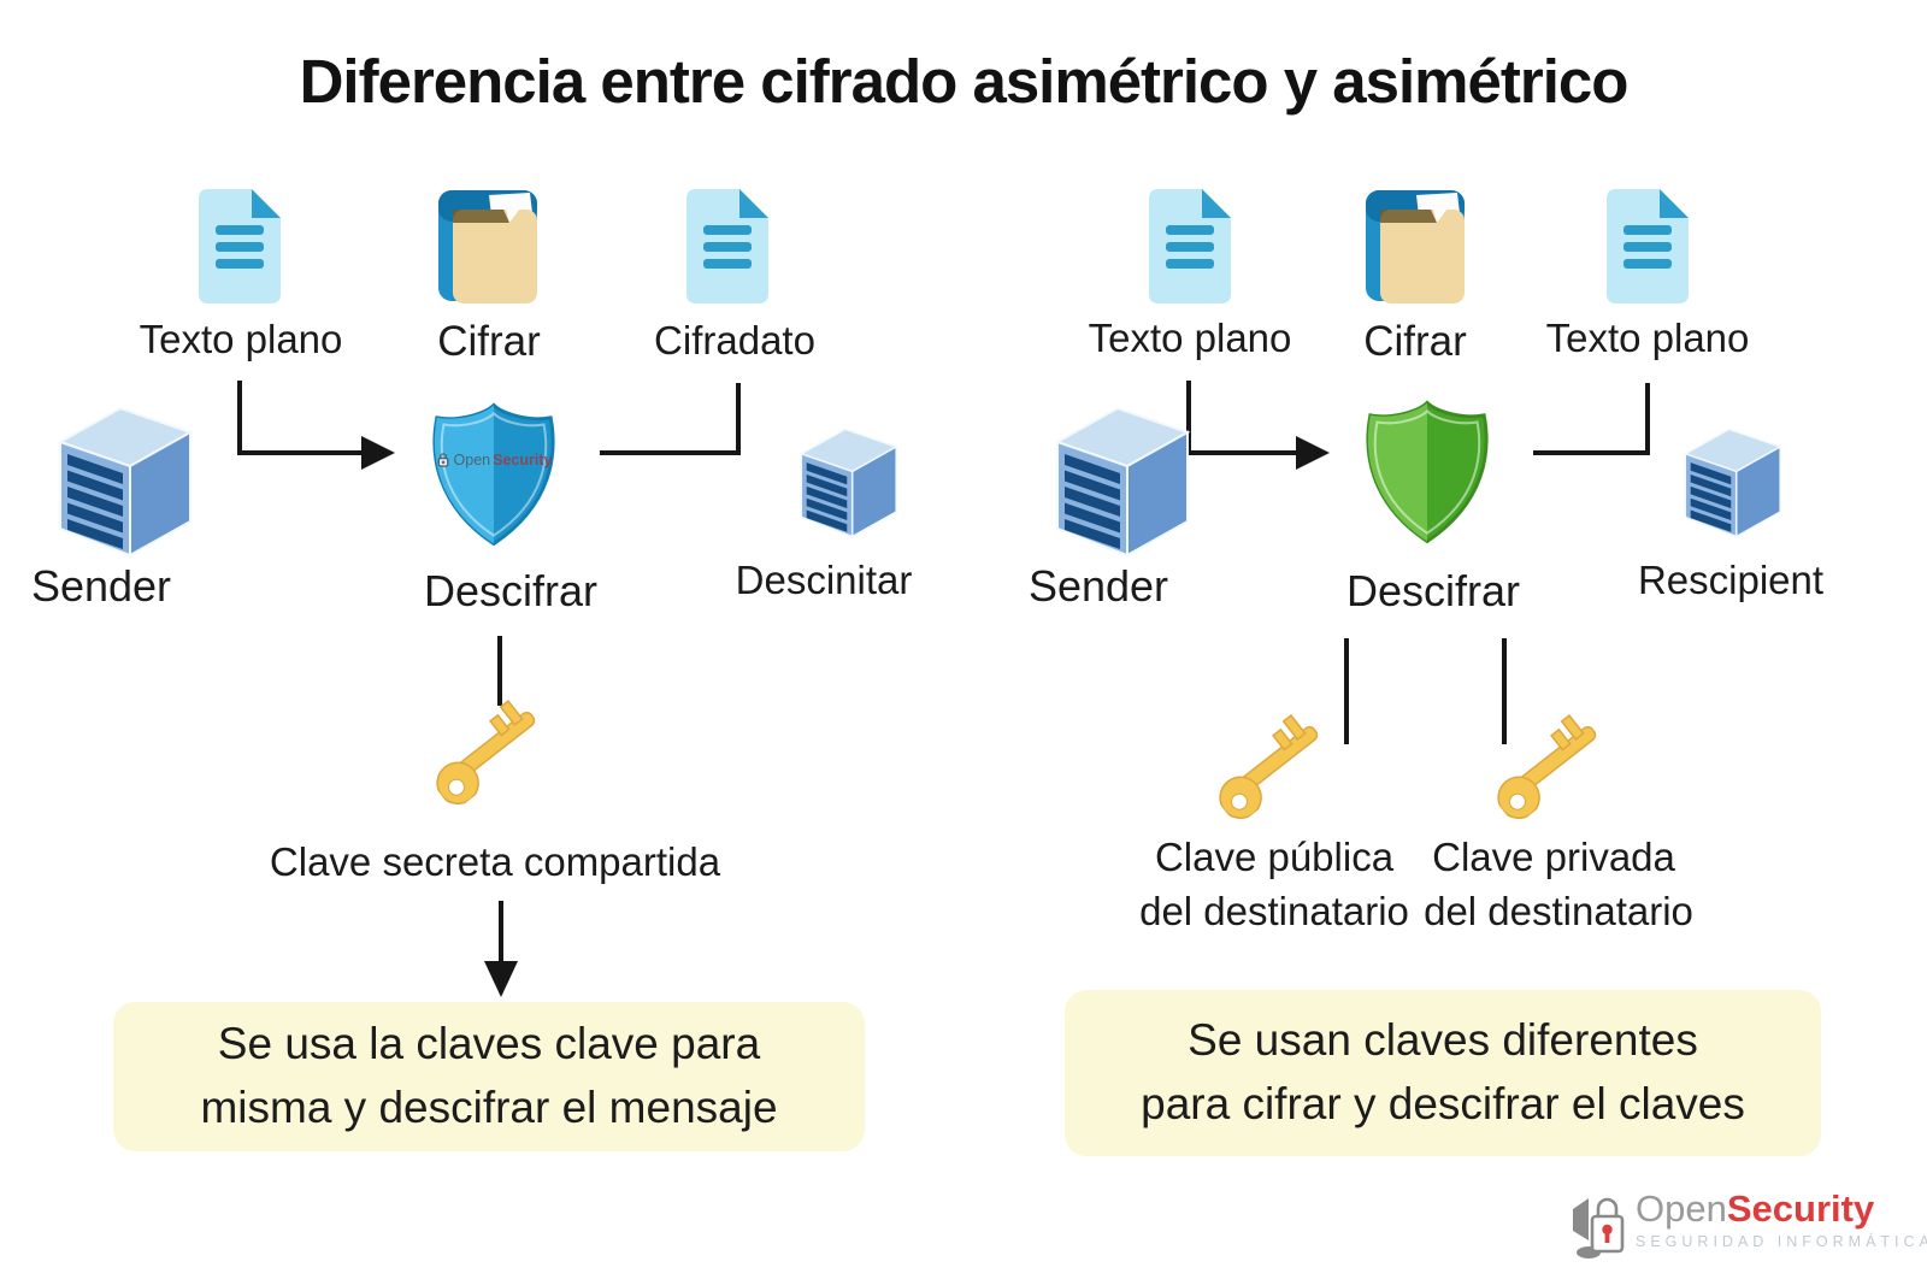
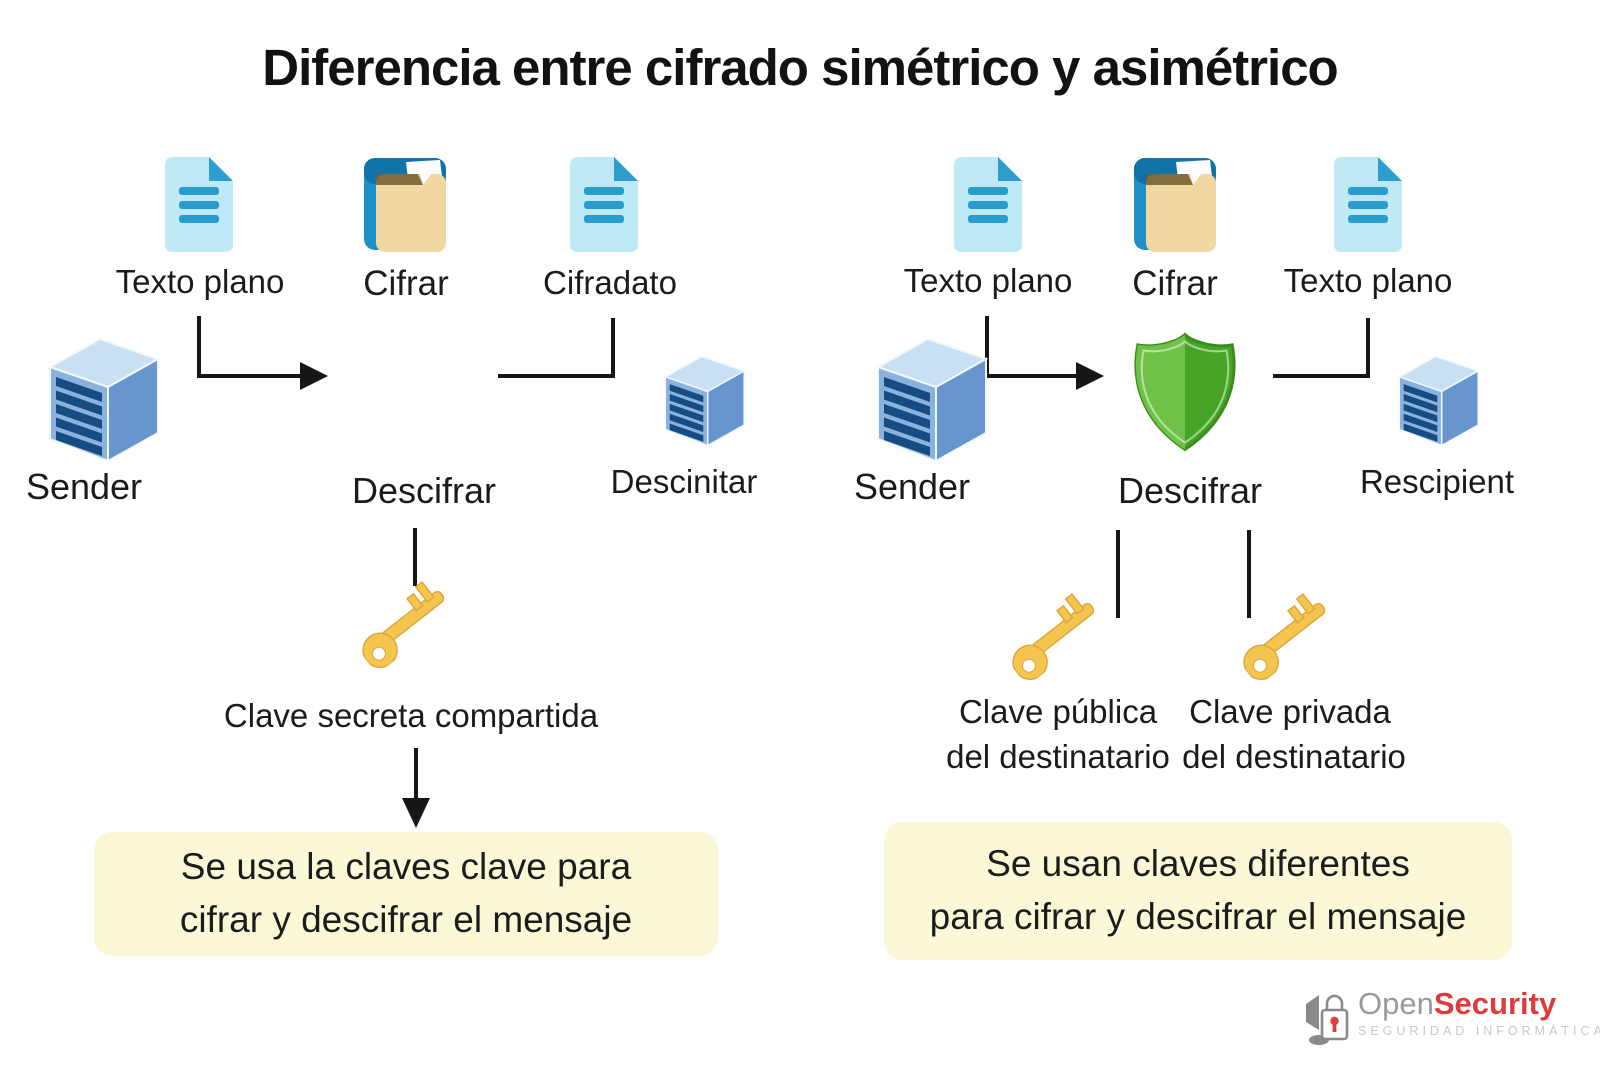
- Diferencia entre cifrado asimétrico y asimétrico
+ Diferencia entre cifrado simétrico y asimétrico
  Texto plano
  Cifrar
  Cifradato
  Sender
- Open
- Security
  Descifrar
  Descinitar
  Clave secreta compartida
  Se usa la claves clave para
- misma y descifrar el mensaje
+ cifrar y descifrar el mensaje
  Texto plano
  Cifrar
  Texto plano
  Sender
  Descifrar
  Rescipient
  Clave pública
  del destinatario
  Clave privada
  del destinatario
  Se usan claves diferentes
- para cifrar y descifrar el claves
+ para cifrar y descifrar el mensaje
  OpenSecurity
  SEGURIDAD INFORMÁTIC
